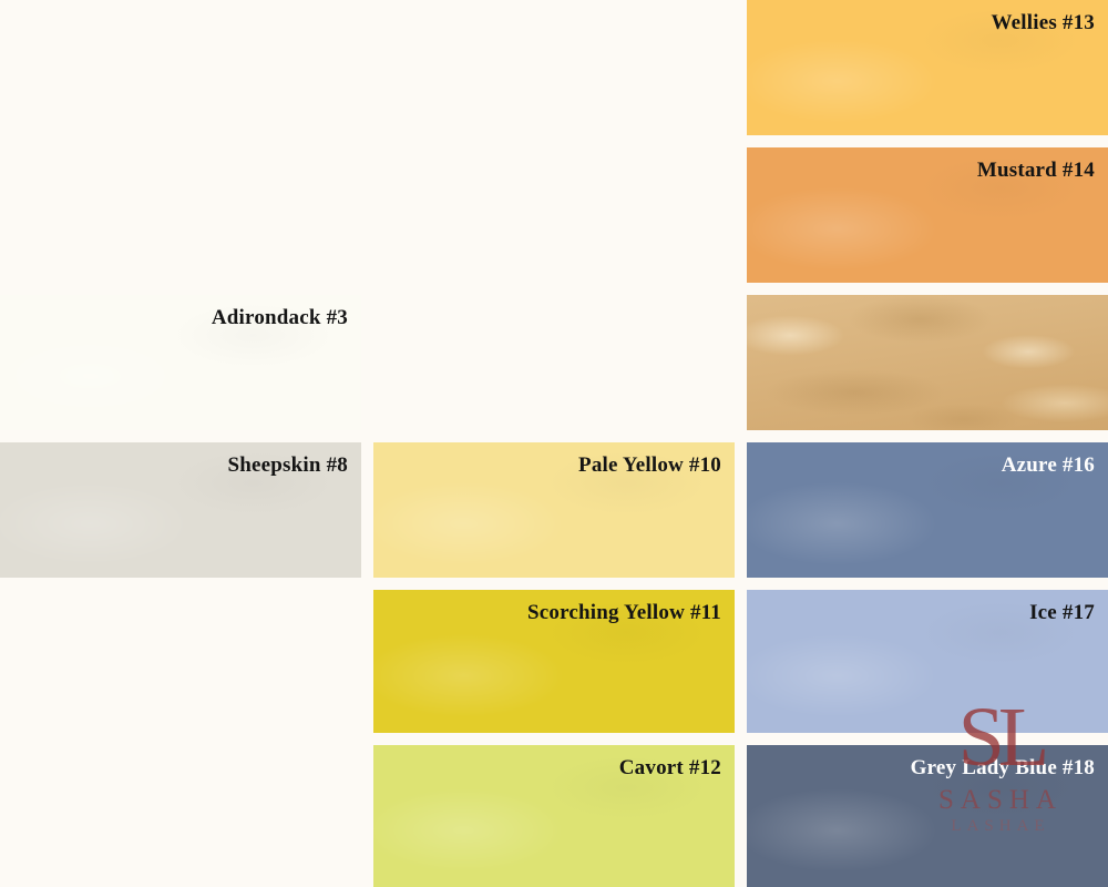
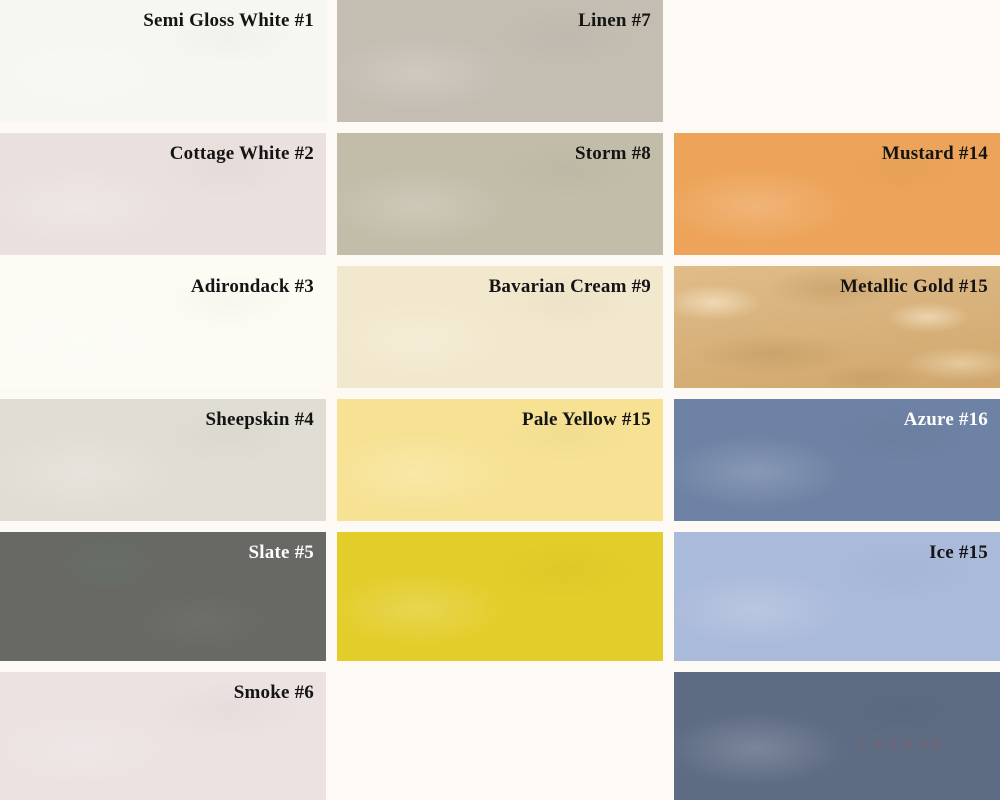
+ Semi Gloss White #1
+ Cottage White #2
  Adirondack #3
- Sheepskin #8
+ Sheepskin #4
+ Slate #5
+ Smoke #6
+ Linen #7
+ Storm #8
+ Bavarian Cream #9
- Pale Yellow #10
+ Pale Yellow #15
- Scorching Yellow #11
- Cavort #12
- Wellies #13
  Mustard #14
+ Metallic Gold #15
  Azure #16
- Ice #17
+ Ice #15
- Grey Lady Blue #18
- SL
- SASHA
  LASHAE
